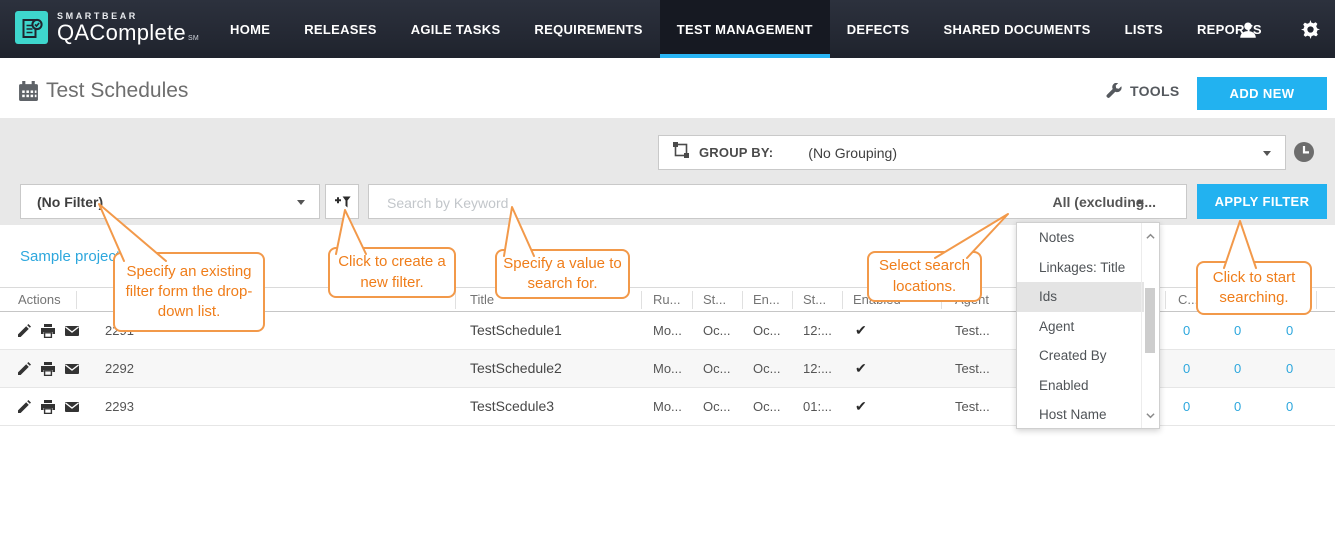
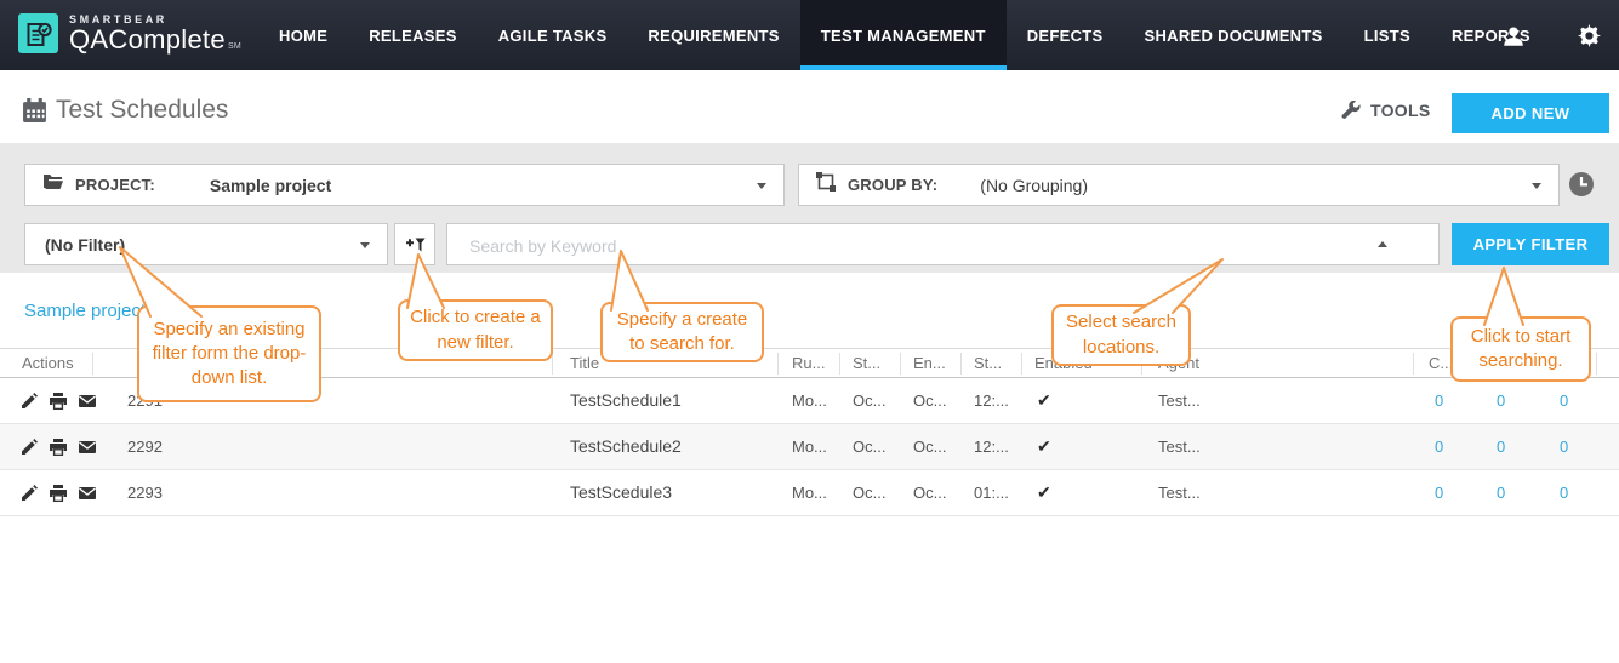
  SMARTBEAR
  QAComplete
  HOME
  RELEASES
  AGILE TASKS
  REQUIREMENTS
  TEST MANAGEMENT
  DEFECTS
  SHARED DOCUMENTS
  LISTS
  REPORS
  Test Schedules
  TOOLS
  ADD NEW
+ PROJECT:
+ Sample project
  GROUP BY:
  (No Grouping)
  (No Filter)
  Search by Keyword
- All (excluding...
  APPLY FILTER
- Notes
- Linkages: Title
- Ids
- Agent
- Created By
- Enabled
- Host Name
  Sample projec
  Actions
  Title
  Ru...
  St...
  En...
  St...
  C..
  TestSchedule1
  Mo...
  Oc...
  Oc...
  12:...
  ✔
  Test...
  0
  0
  0
  2292
  TestSchedule2
  Mo...
  Oc...
  Oc...
  12:...
  ✔
  Test...
  0
  0
  0
  2293
  TestScedule3
  Mo...
  Oc...
  Oc...
  01:...
  ✔
  Test...
  0
  0
  0
  Specify an existing filter form the drop-down list.
  Click to create a new filter.
- Specify a value to search for.
+ Specify a create to search for.
  Select search locations.
  Click to start searching.
